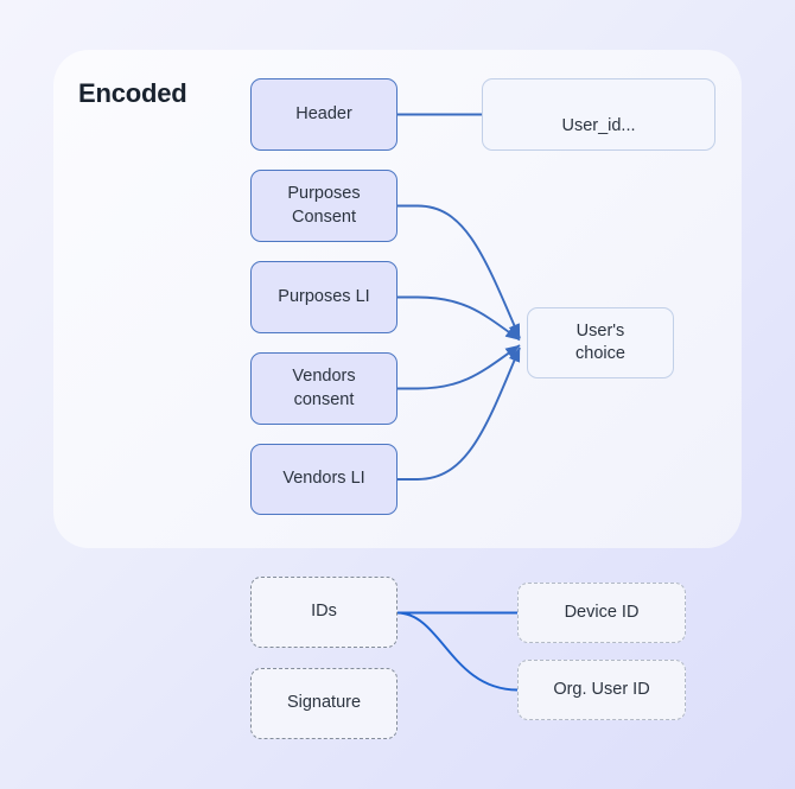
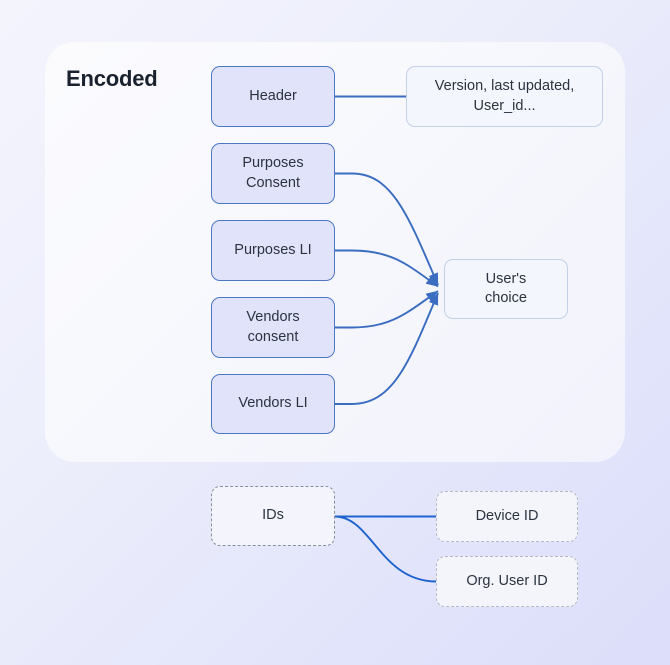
  Encoded
  Header
  Purposes
  Consent
  Purposes LI
  Vendors
  consent
  Vendors LI
+ Version, last updated,
  User_id...
  User's
  choice
  IDs
- Signature
  Device ID
  Org. User ID
